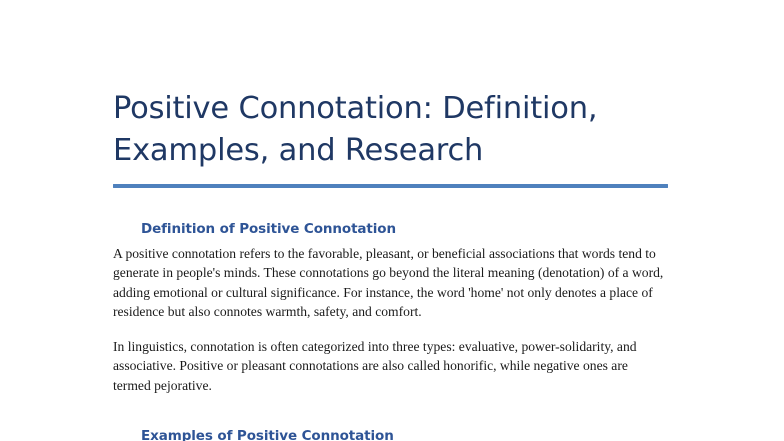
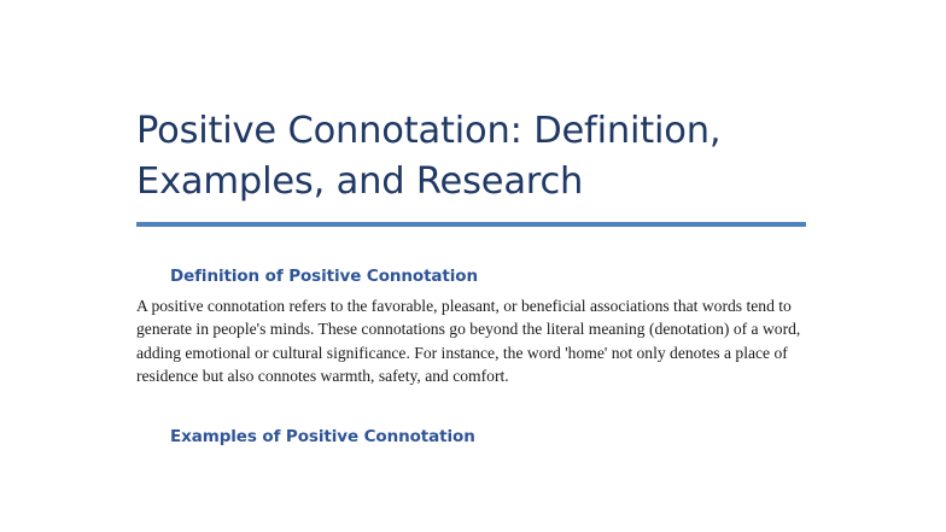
  Positive Connotation: Definition,
  Examples, and Research
  Definition of Positive Connotation
  A positive connotation refers to the favorable, pleasant, or beneficial associations that words tend to generate in people's minds. These connotations go beyond the literal meaning (denotation) of a word, adding emotional or cultural significance. For instance, the word 'home' not only denotes a place of residence but also connotes warmth, safety, and comfort.
- In linguistics, connotation is often categorized into three types: evaluative, power-solidarity, and associative. Positive or pleasant connotations are also called honorific, while negative ones are termed pejorative.
  Examples of Positive Connotation
